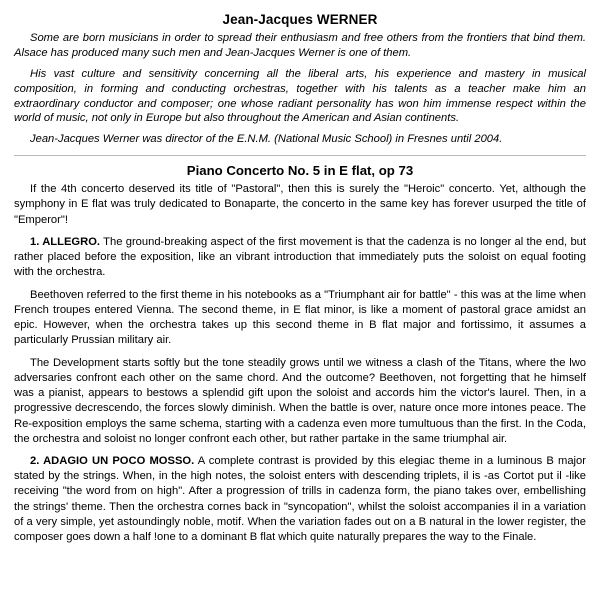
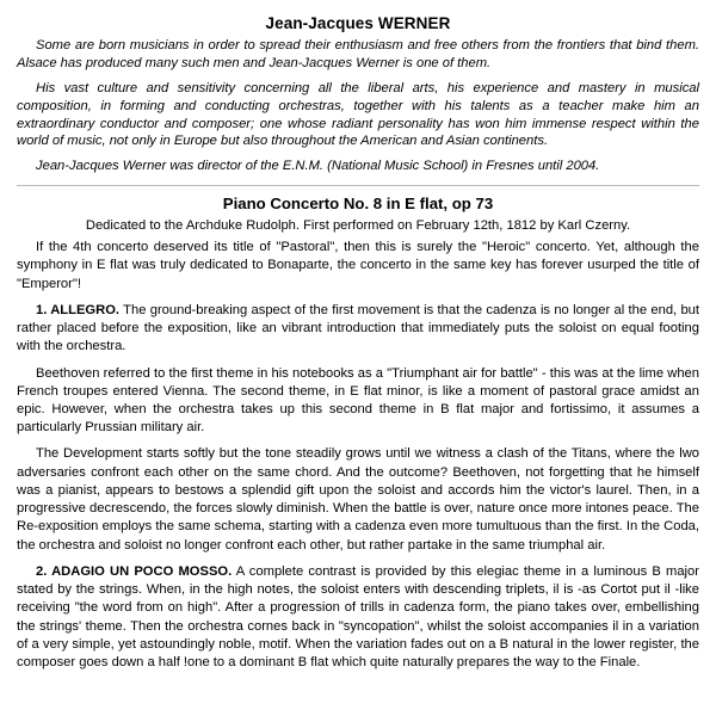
  Jean-Jacques WERNER
  Some are born musicians in order to spread their enthusiasm and free others from the frontiers that bind them. Alsace has produced many such men and Jean-Jacques Werner is one of them.
  His vast culture and sensitivity concerning all the liberal arts, his experience and mastery in musical composition, in forming and conducting orchestras, together with his talents as a teacher make him an extraordinary conductor and composer; one whose radiant personality has won him immense respect within the world of music, not only in Europe but also throughout the American and Asian continents.
  Jean-Jacques Werner was director of the E.N.M. (National Music School) in Fresnes until 2004.
- Piano Concerto No. 5 in E flat, op 73
+ Piano Concerto No. 8 in E flat, op 73
+ Dedicated to the Archduke Rudolph. First performed on February 12th, 1812 by Karl Czerny.
  If the 4th concerto deserved its title of "Pastoral", then this is surely the "Heroic" concerto. Yet, although the symphony in E flat was truly dedicated to Bonaparte, the concerto in the same key has forever usurped the title of "Emperor"!
  1. ALLEGRO. The ground-breaking aspect of the first movement is that the cadenza is no longer al the end, but rather placed before the exposition, like an vibrant introduction that immediately puts the soloist on equal footing with the orchestra.
  Beethoven referred to the first theme in his notebooks as a "Triumphant air for battle" - this was at the lime when French troupes entered Vienna. The second theme, in E flat minor, is like a moment of pastoral grace amidst an epic. However, when the orchestra takes up this second theme in B flat major and fortissimo, it assumes a particularly Prussian military air.
  The Development starts softly but the tone steadily grows until we witness a clash of the Titans, where the lwo adversaries confront each other on the same chord. And the outcome? Beethoven, not forgetting that he himself was a pianist, appears to bestows a splendid gift upon the soloist and accords him the victor's laurel. Then, in a progressive decrescendo, the forces slowly diminish. When the battle is over, nature once more intones peace. The Re-exposition employs the same schema, starting with a cadenza even more tumultuous than the first. In the Coda, the orchestra and soloist no longer confront each other, but rather partake in the same triumphal air.
  2. ADAGIO UN POCO MOSSO. A complete contrast is provided by this elegiac theme in a luminous B major stated by the strings. When, in the high notes, the soloist enters with descending triplets, il is -as Cortot put il -like receiving "the word from on high". After a progression of trills in cadenza form, the piano takes over, embellishing the strings' theme. Then the orchestra cornes back in "syncopation", whilst the soloist accompanies il in a variation of a very simple, yet astoundingly noble, motif. When the variation fades out on a B natural in the lower register, the composer goes down a half !one to a dominant B flat which quite naturally prepares the way to the Finale.
